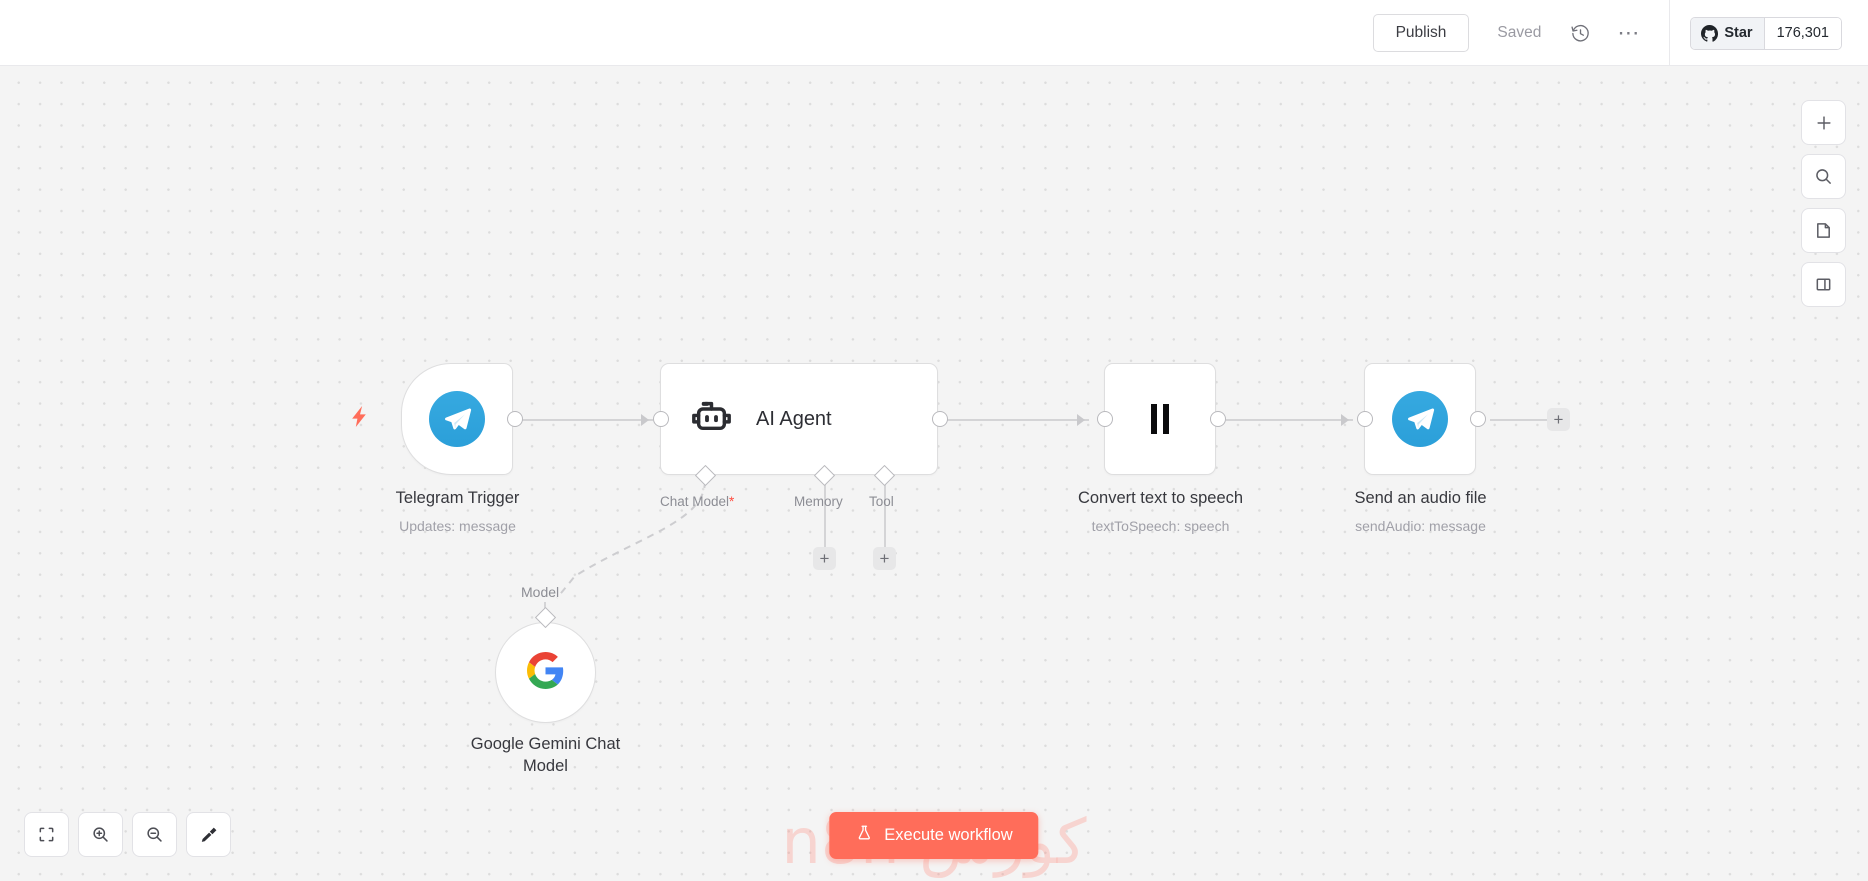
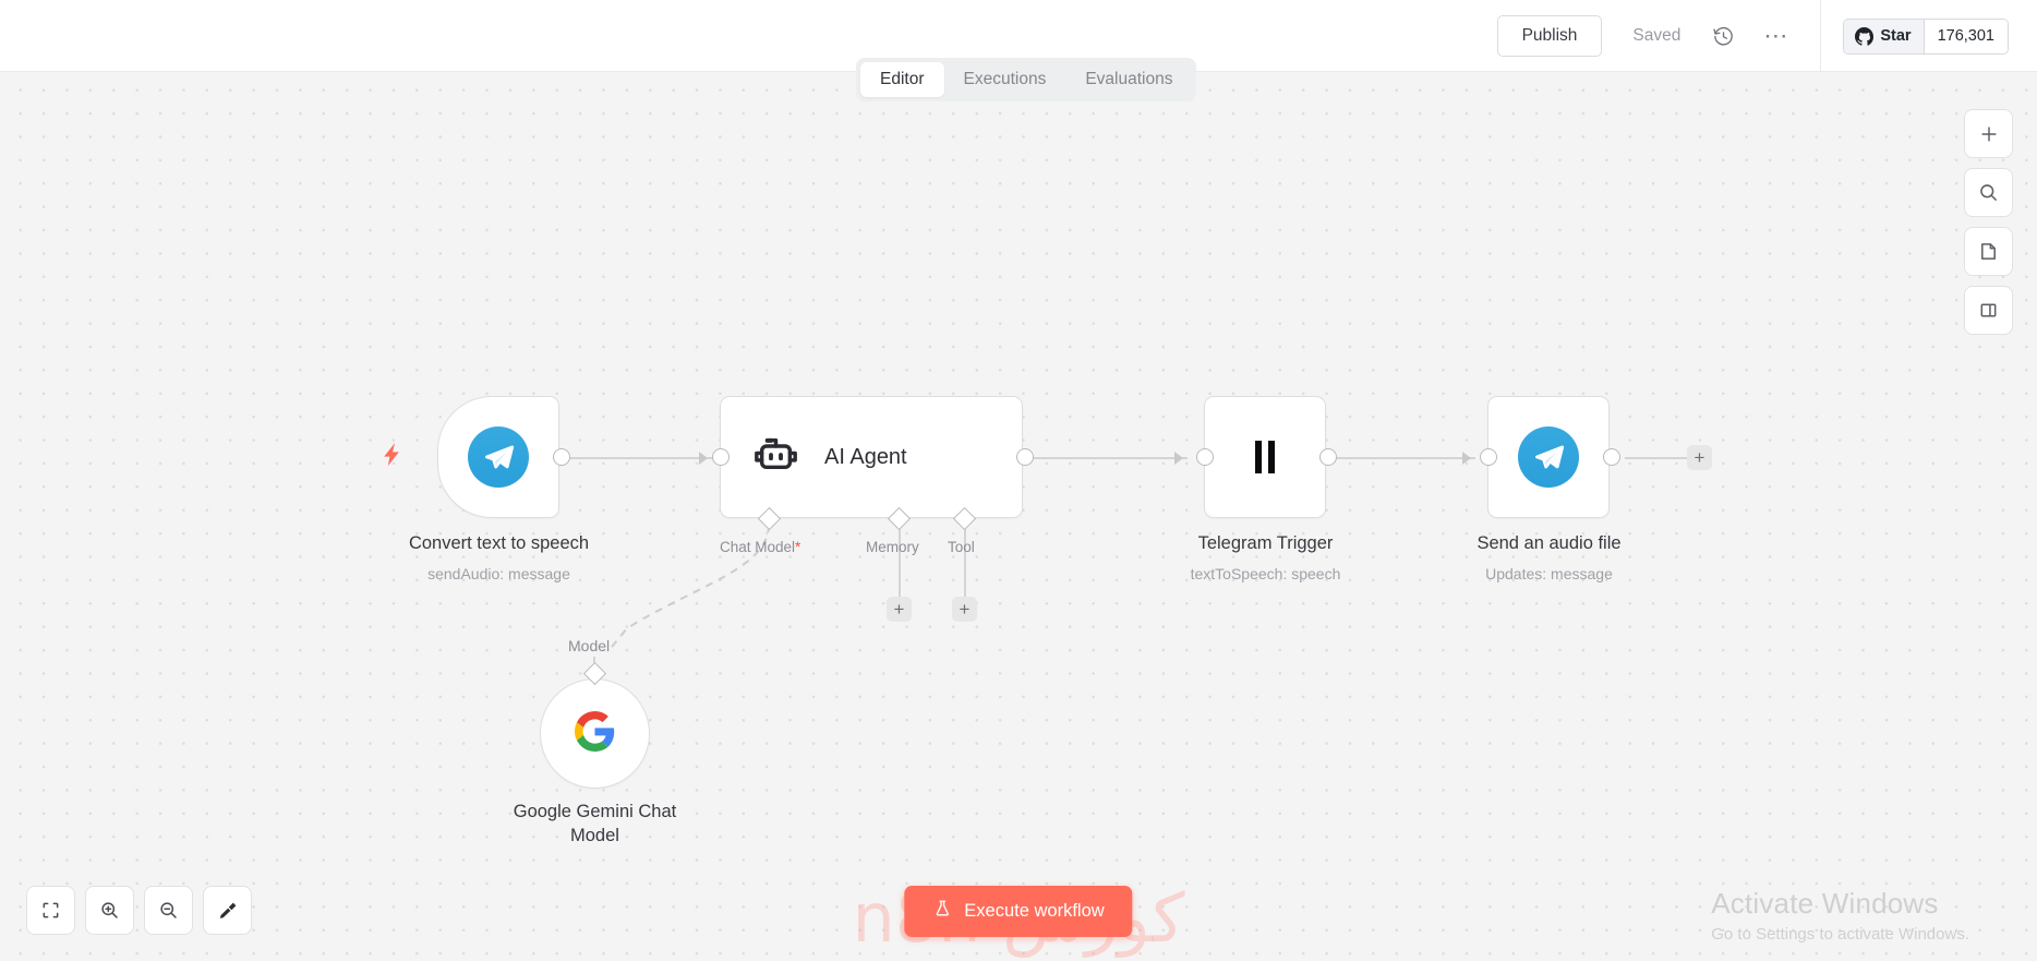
  Publish
  Saved
  ⋯
  Star
  176,301
+ Editor
+ Executions
+ Evaluations
- Telegram Trigger
+ Convert text to speech
- Updates: message
+ sendAudio: message
  AI Agent
  Chat Model*
  Memory
  Tool
  +
  +
- Convert text to speech
+ Telegram Trigger
  textToSpeech: speech
  Send an audio file
- sendAudio: message
+ Updates: message
  +
  Model
  Google Gemini Chat
  Model
  Execute workflow
+ Activate Windows
+ Go to Settings to activate Windows.
